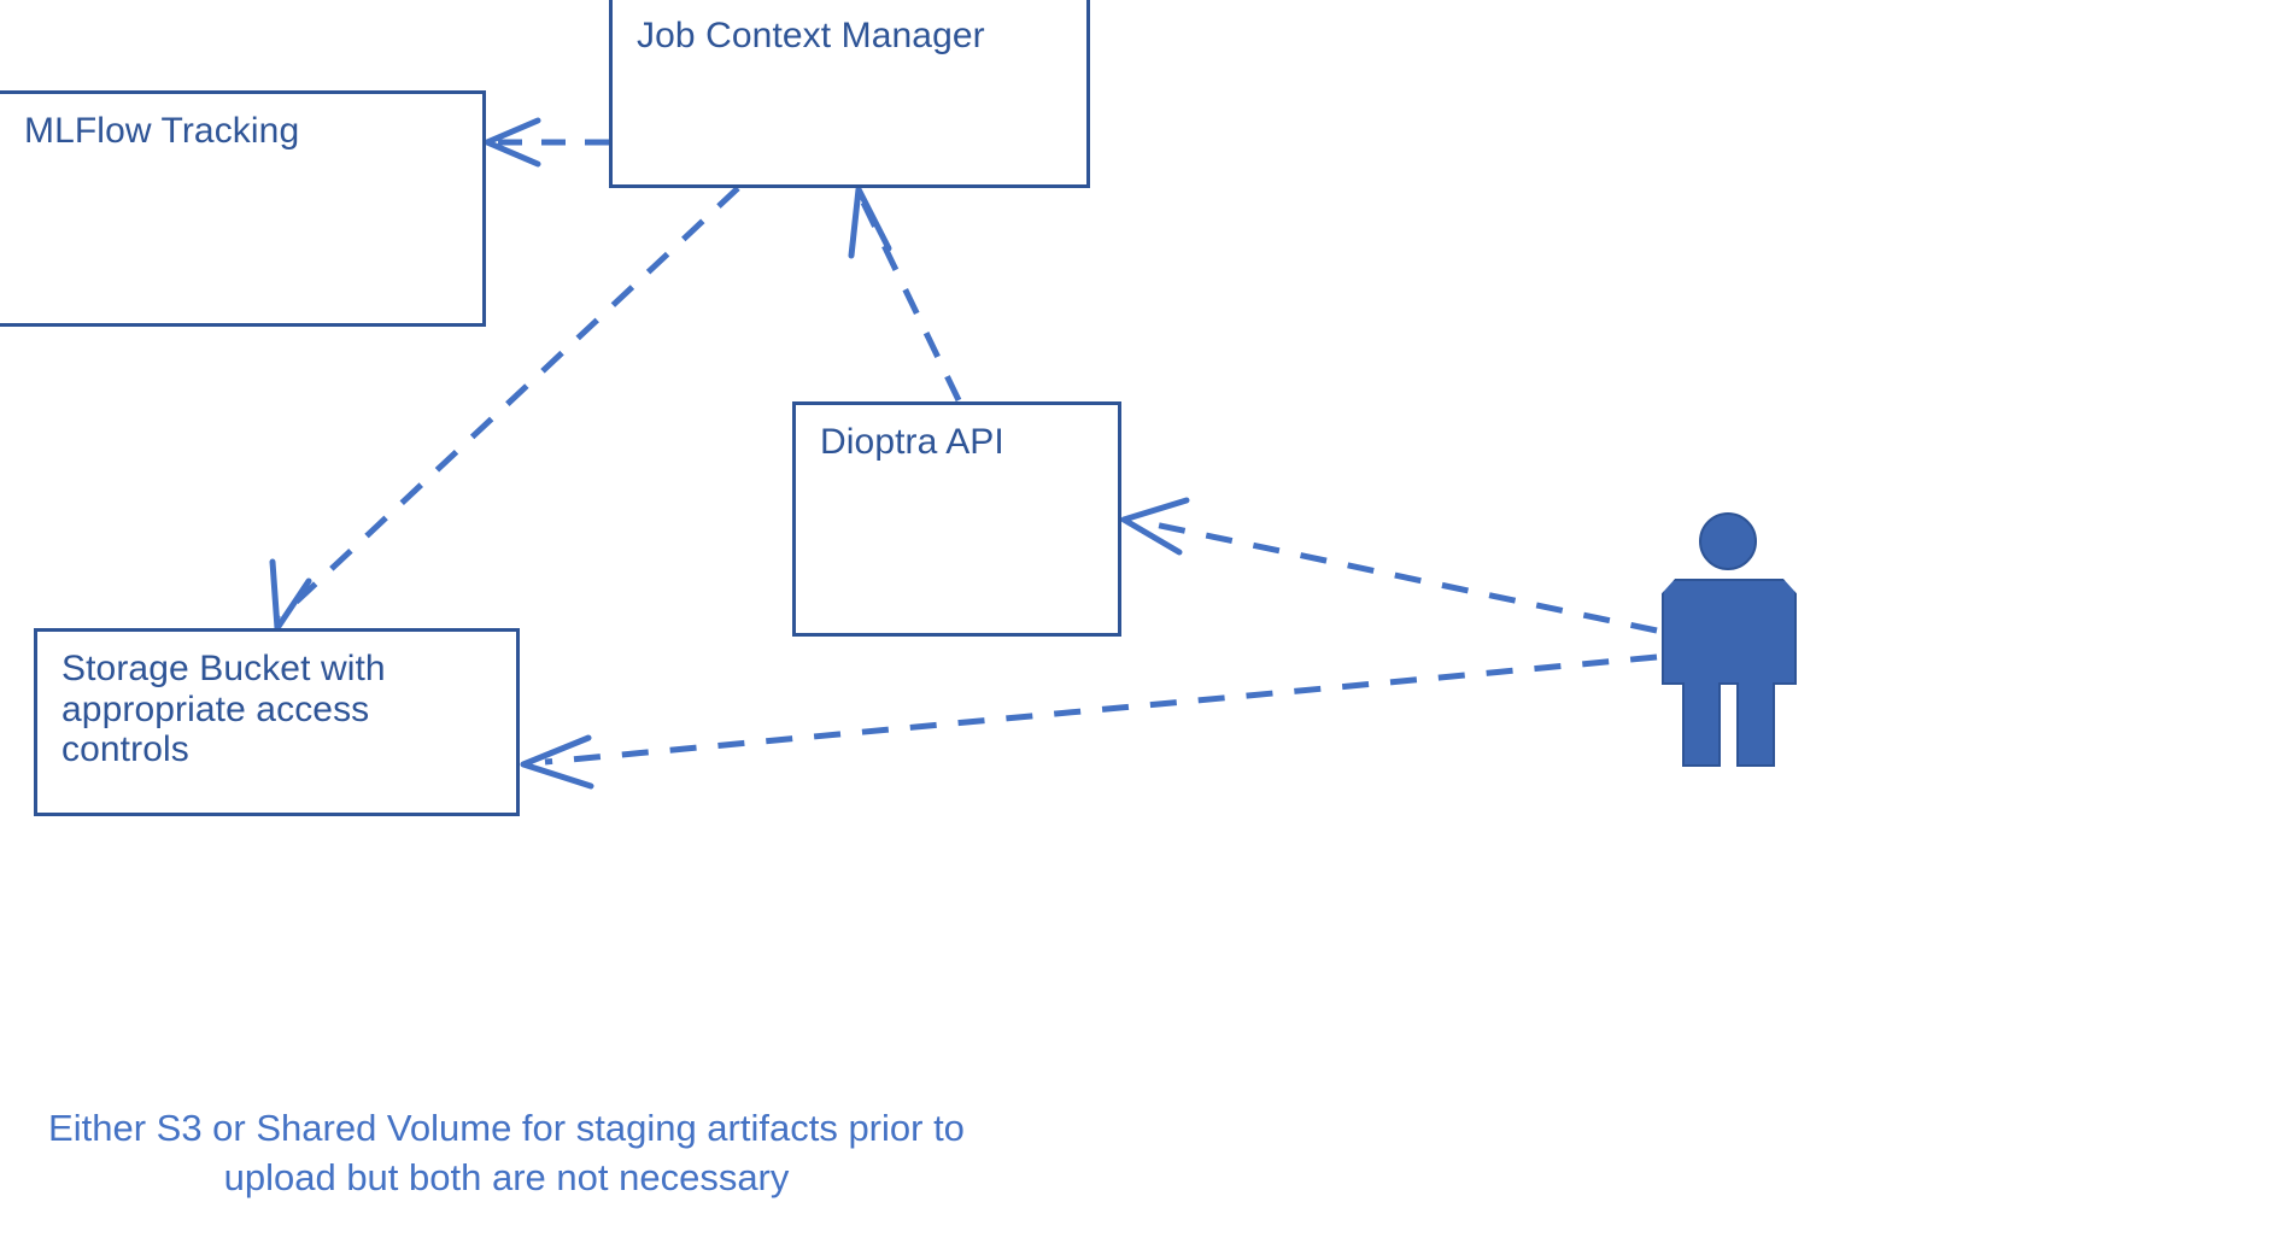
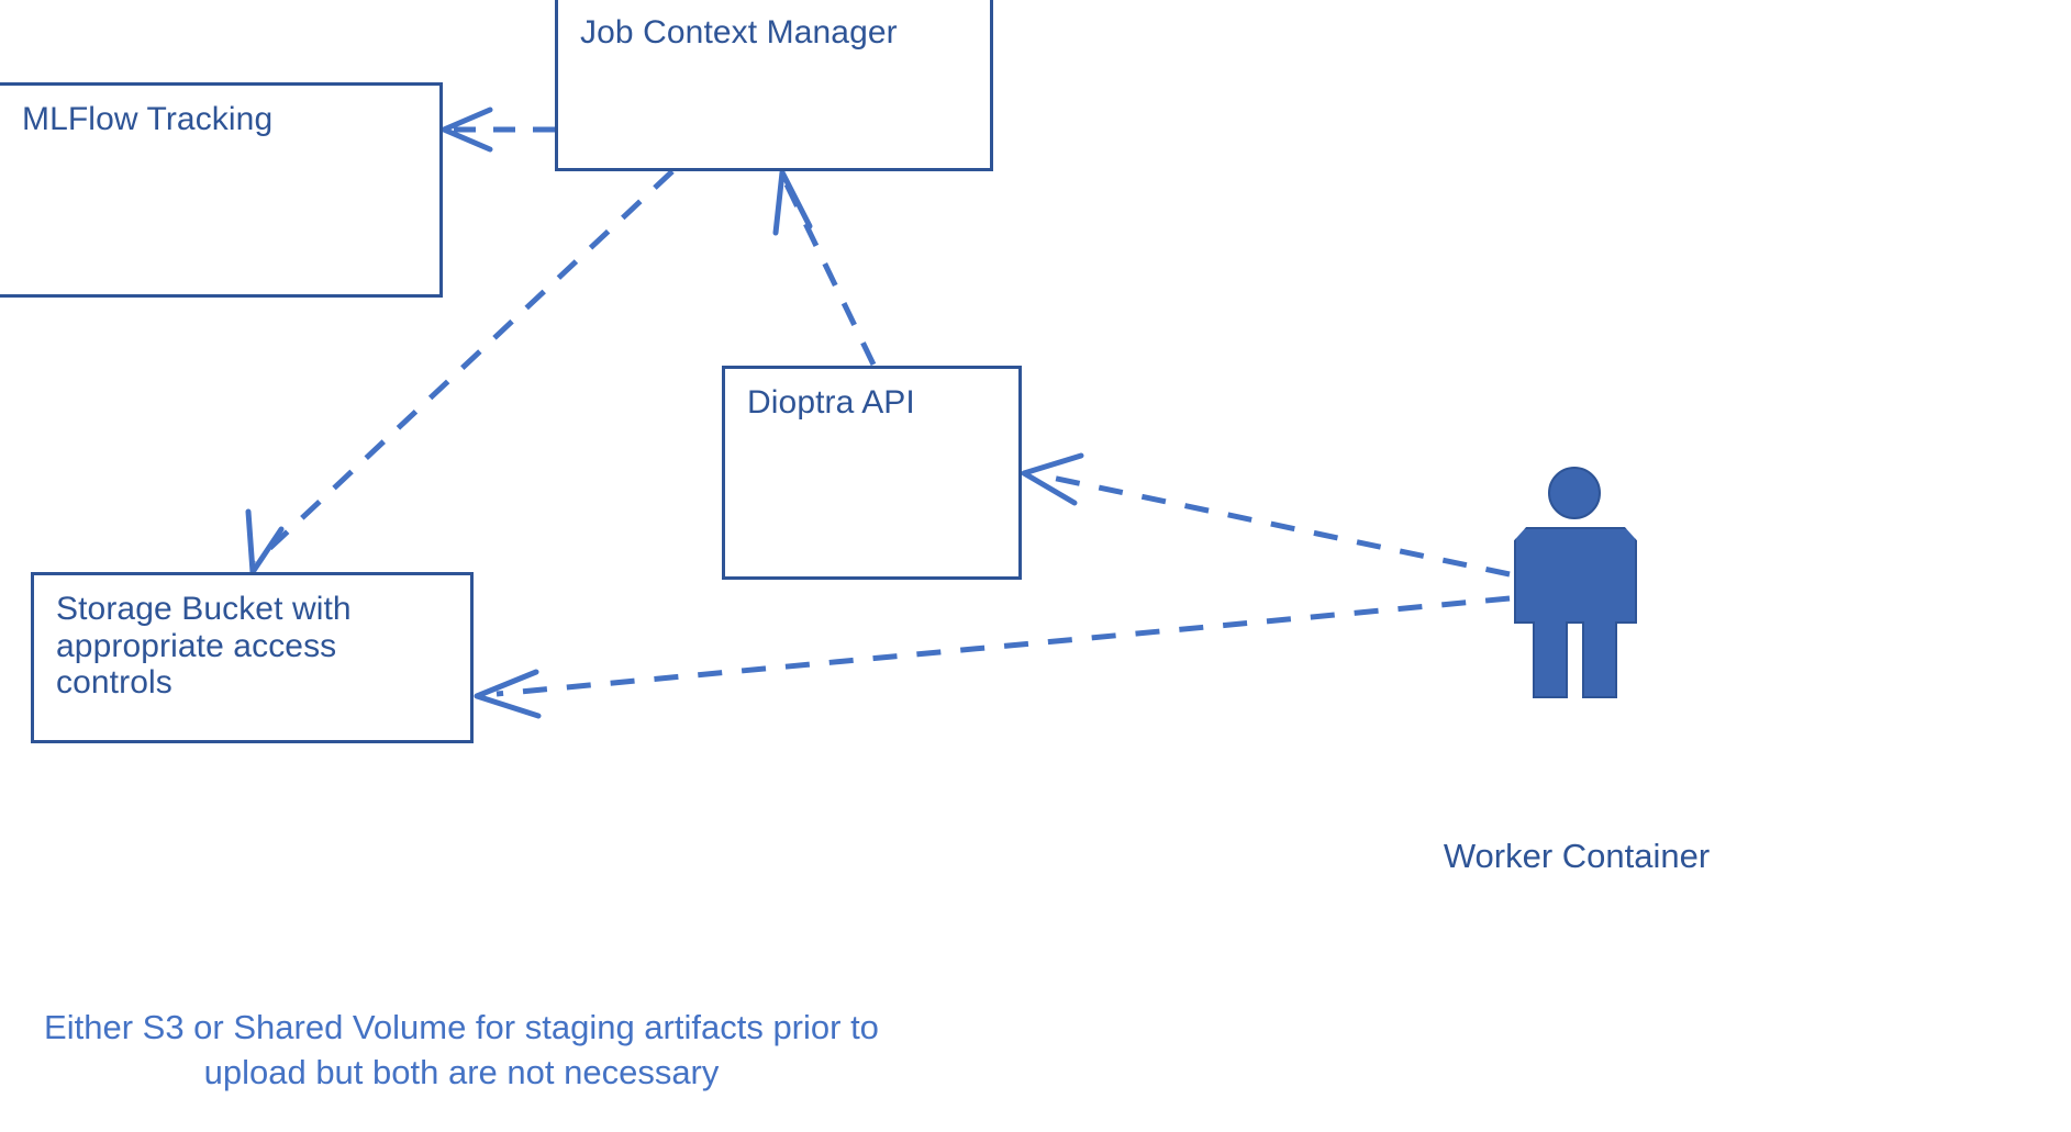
  MLFlow Tracking
  Job Context Manager
  Dioptra API
  Storage Bucket with
  appropriate access controls
+ Worker Container
  Either S3 or Shared Volume for staging artifacts prior to
  upload but both are not necessary
